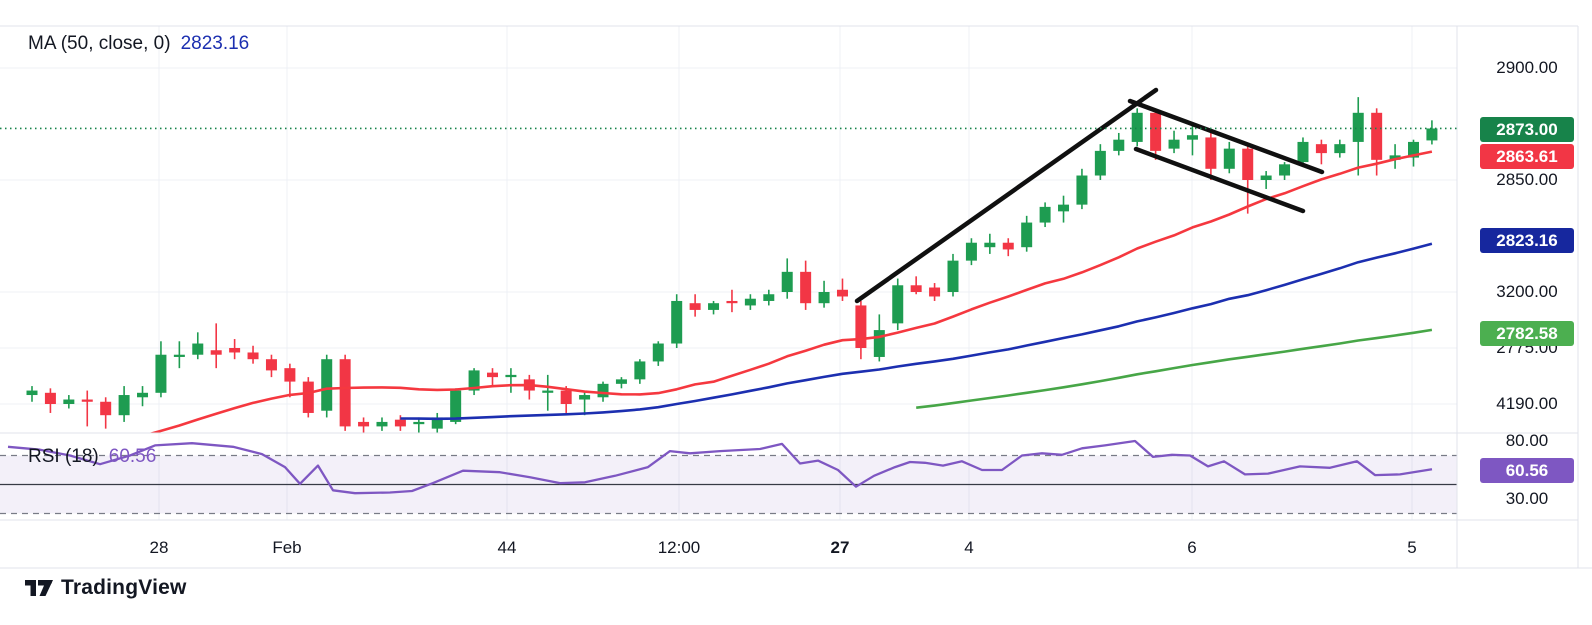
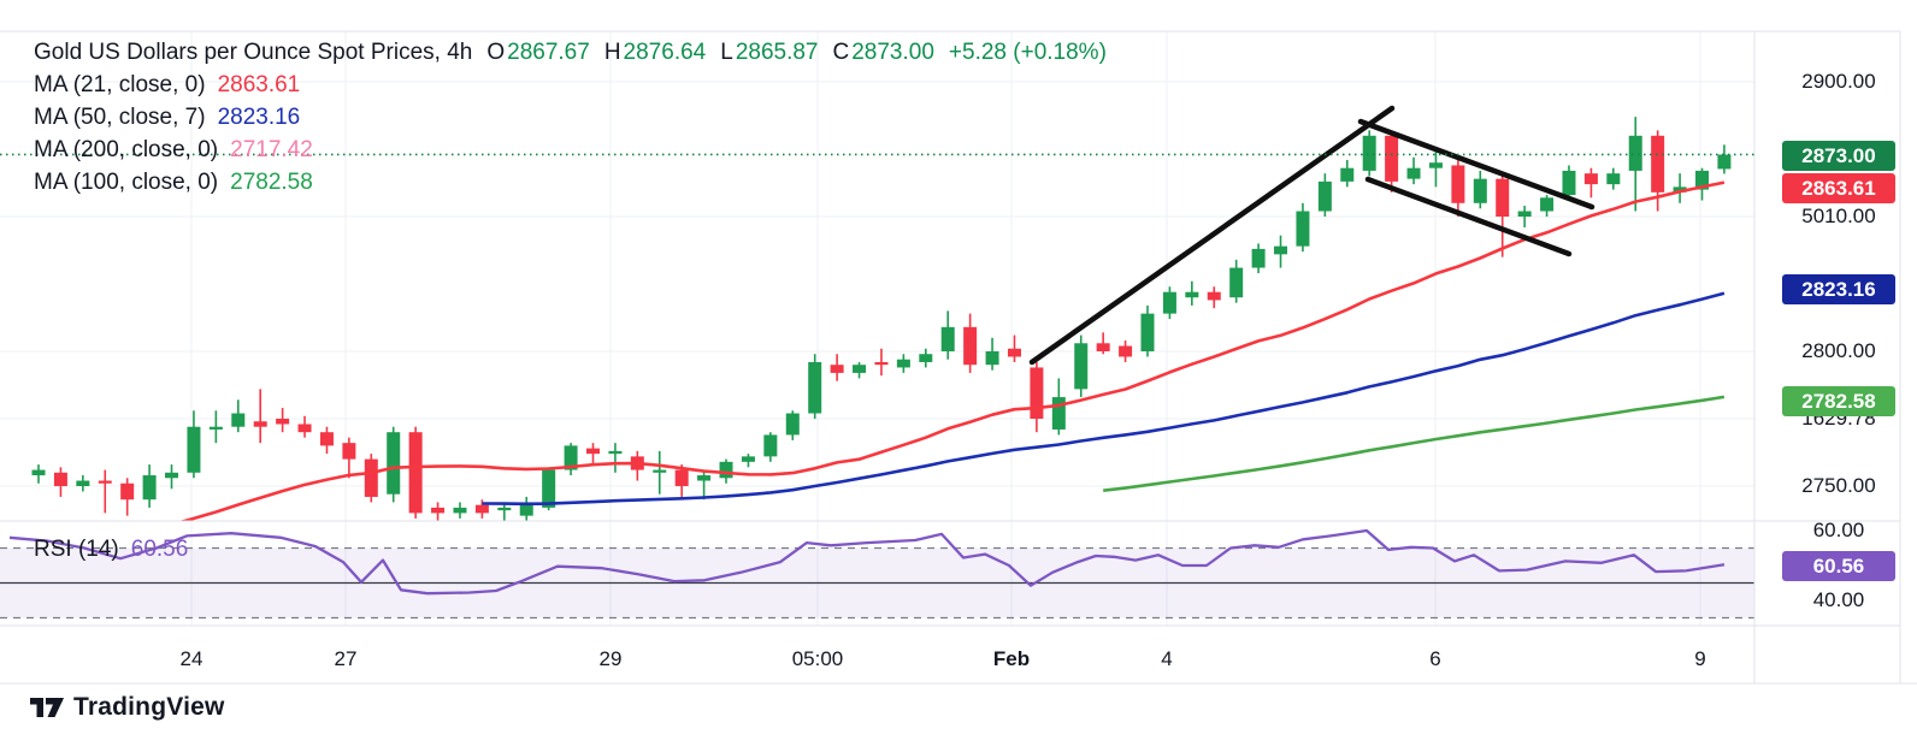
+ Gold US Dollars per Ounce Spot Prices, 4h O2867.67 H2876.64 L2865.87 C2873.00 +5.28 (+0.18%)
+ MA (21, close, 0) 2863.61
- MA (50, close, 0) 2823.16
+ MA (50, close, 7) 2823.16
+ MA (200, close, 0) 2717.42
+ MA (100, close, 0) 2782.58
- RSI (18) 60.56
+ RSI (14) 60.56
  2900.00
- 2850.00
+ 5010.00
- 3200.00
+ 2800.00
- 2775.00
+ 1629.78
- 4190.00
+ 2750.00
- 80.00
+ 60.00
- 30.00
+ 40.00
  2873.00
  2863.61
  2823.16
  2782.58
  60.56
- 28
+ 24
- Feb
+ 27
- 44
+ 29
- 12:00
+ 05:00
- 27
+ Feb
  4
  6
- 5
+ 9
  TradingView
